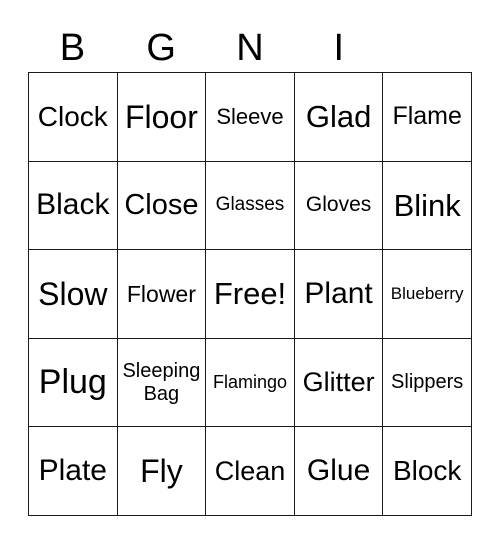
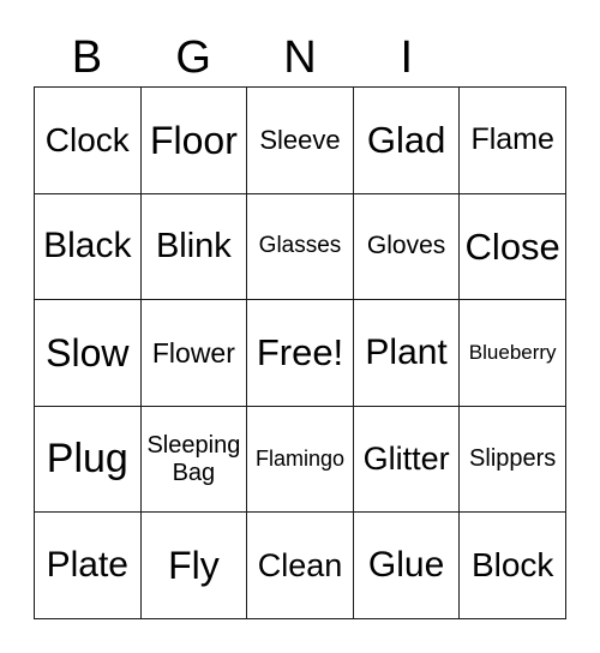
  B
  G
  N
  I
  Clock
  Floor
  Sleeve
  Glad
  Flame
  Black
- Close
+ Blink
  Glasses
  Gloves
- Blink
+ Close
  Slow
  Flower
  Free!
  Plant
  Blueberry
  Plug
  Sleeping Bag
  Flamingo
  Glitter
  Slippers
  Plate
  Fly
  Clean
  Glue
  Block
